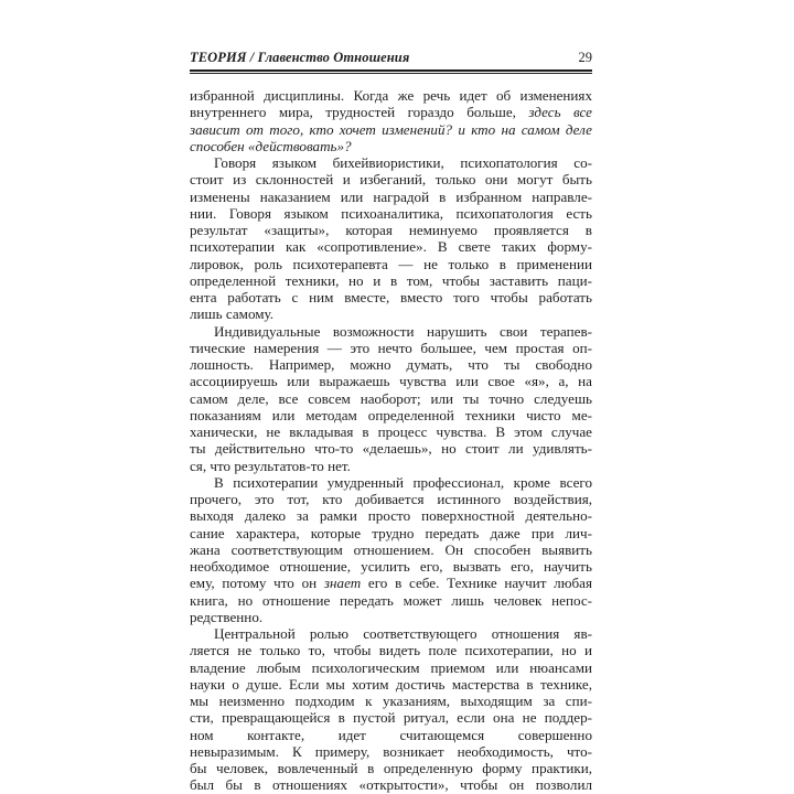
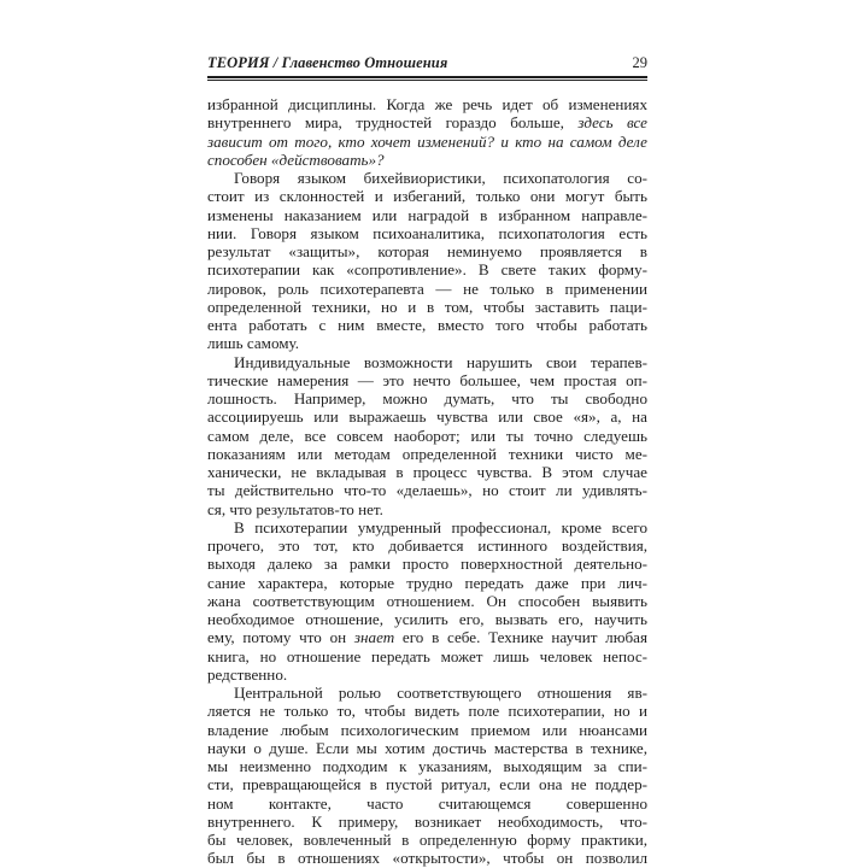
  ТЕОРИЯ / Главенство Отношения
  29
  избранной дисциплины. Когда же речь идет об изменениях
  внутреннего мира, трудностей гораздо больше, здесь все
  зависит от того, кто хочет изменений? и кто на самом деле
  способен «действовать»?
  Говоря языком бихейвиористики, психопатология со-
  стоит из склонностей и избеганий, только они могут быть
  изменены наказанием или наградой в избранном направле-
  нии. Говоря языком психоаналитика, психопатология есть
  результат «защиты», которая неминуемо проявляется в
  психотерапии как «сопротивление». В свете таких форму-
  лировок, роль психотерапевта — не только в применении
  определенной техники, но и в том, чтобы заставить паци-
  ента работать с ним вместе, вместо того чтобы работать
  лишь самому.
  Индивидуальные возможности нарушить свои терапев-
  тические намерения — это нечто большее, чем простая оп-
  лошность. Например, можно думать, что ты свободно
  ассоциируешь или выражаешь чувства или свое «я», а, на
  самом деле, все совсем наоборот; или ты точно следуешь
  показаниям или методам определенной техники чисто ме-
  ханически, не вкладывая в процесс чувства. В этом случае
  ты действительно что-то «делаешь», но стоит ли удивлять-
  ся, что результатов-то нет.
  В психотерапии умудренный профессионал, кроме всего
  прочего, это тот, кто добивается истинного воздействия,
  выходя далеко за рамки просто поверхностной деятельно-
  сание характера, которые трудно передать даже при лич-
  жана соответствующим отношением. Он способен выявить
  необходимое отношение, усилить его, вызвать его, научить
  ему, потому что он знает его в себе. Технике научит любая
  книга, но отношение передать может лишь человек непос-
  редственно.
  Центральной ролью соответствующего отношения яв-
  ляется не только то, чтобы видеть поле психотерапии, но и
  владение любым психологическим приемом или нюансами
  науки о душе. Если мы хотим достичь мастерства в технике,
  мы неизменно подходим к указаниям, выходящим за спи-
  сти, превращающейся в пустой ритуал, если она не поддер-
- ном контакте, идет считающемся совершенно
+ ном контакте, часто считающемся совершенно
- невыразимым. К примеру, возникает необходимость, что-
+ внутреннего. К примеру, возникает необходимость, что-
  бы человек, вовлеченный в определенную форму практики,
  был бы в отношениях «открытости», чтобы он позволил
